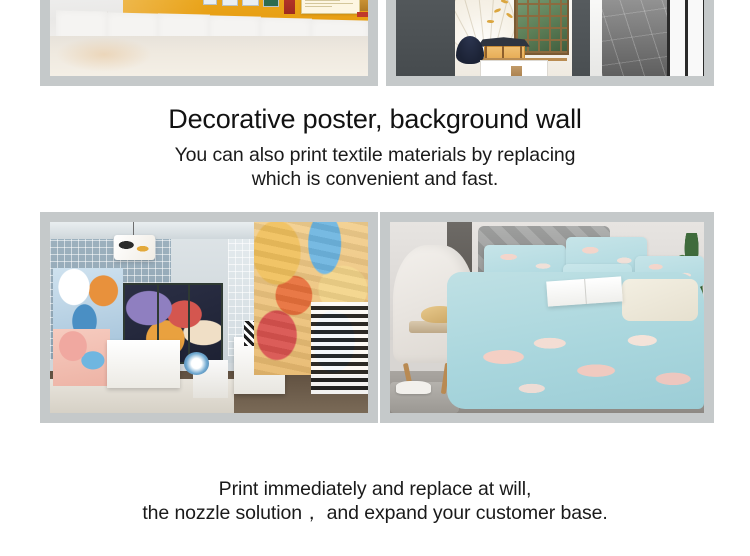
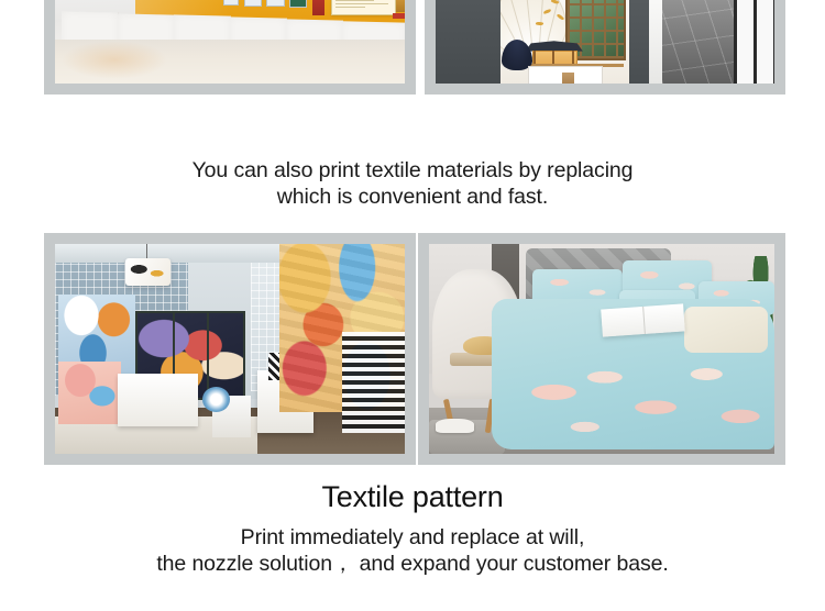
- Decorative poster, background wall
  You can also print textile materials by replacing
  which is convenient and fast.
+ Textile pattern
  Print immediately and replace at will,
  the nozzle solution， and expand your customer base.
